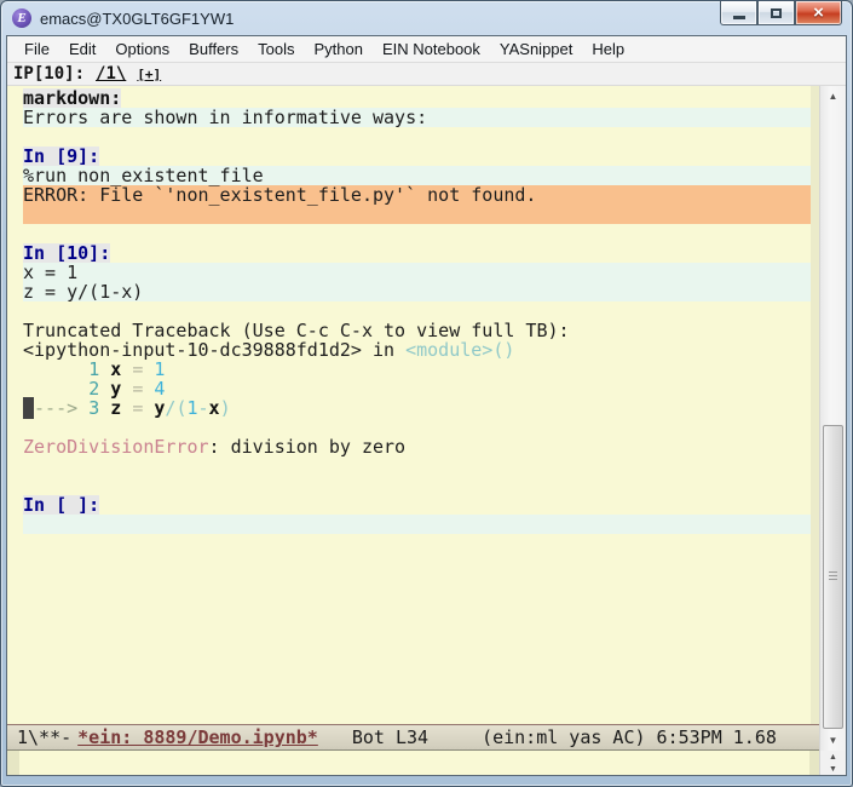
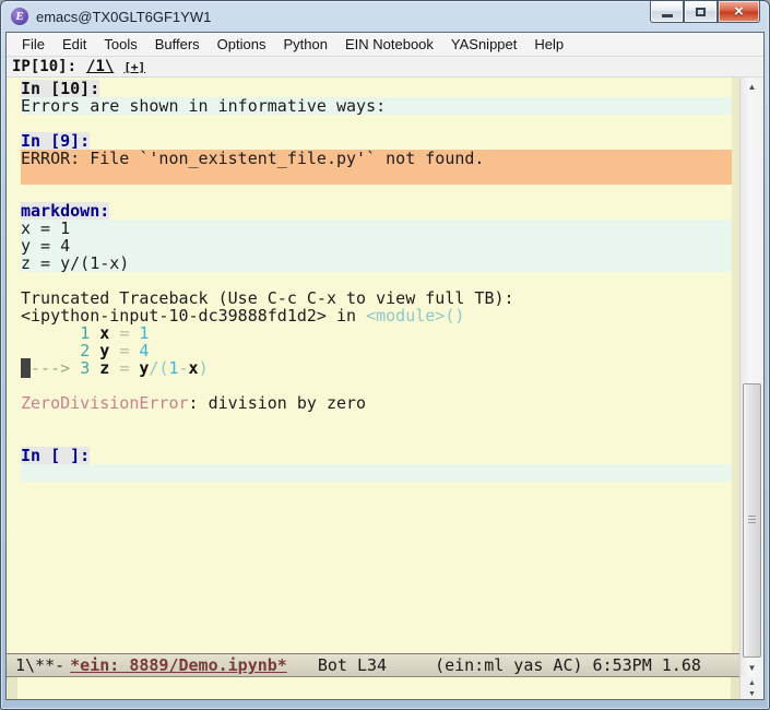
  E
  emacs@TX0GLT6GF1YW1
  ×
  File
  Edit
- Options
+ Tools
  Buffers
- Tools
+ Options
  Python
  EIN Notebook
  YASnippet
  Help
  IP[10]:
  /1\
  [+]
- markdown:
+ In [10]:
  Errors are shown in informative ways:
  In [9]:
- %run non_existent_file
  ERROR: File `'non_existent_file.py'` not found.
- In [10]:
+ markdown:
  x = 1
+ y = 4
  z = y/(1-x)
  Truncated Traceback (Use C-c C-x to view full TB):
  <ipython-input-10-dc39888fd1d2> in <module>()
  1 x = 1
  2 y = 4
  ----> 3 z = y/(1-x)
  ZeroDivisionError: division by zero
  In [ ]:
  1\**- *ein: 8889/Demo.ipynb* Bot L34 (ein:ml yas AC) 6:53PM 1.68
  ▲
  ▼
